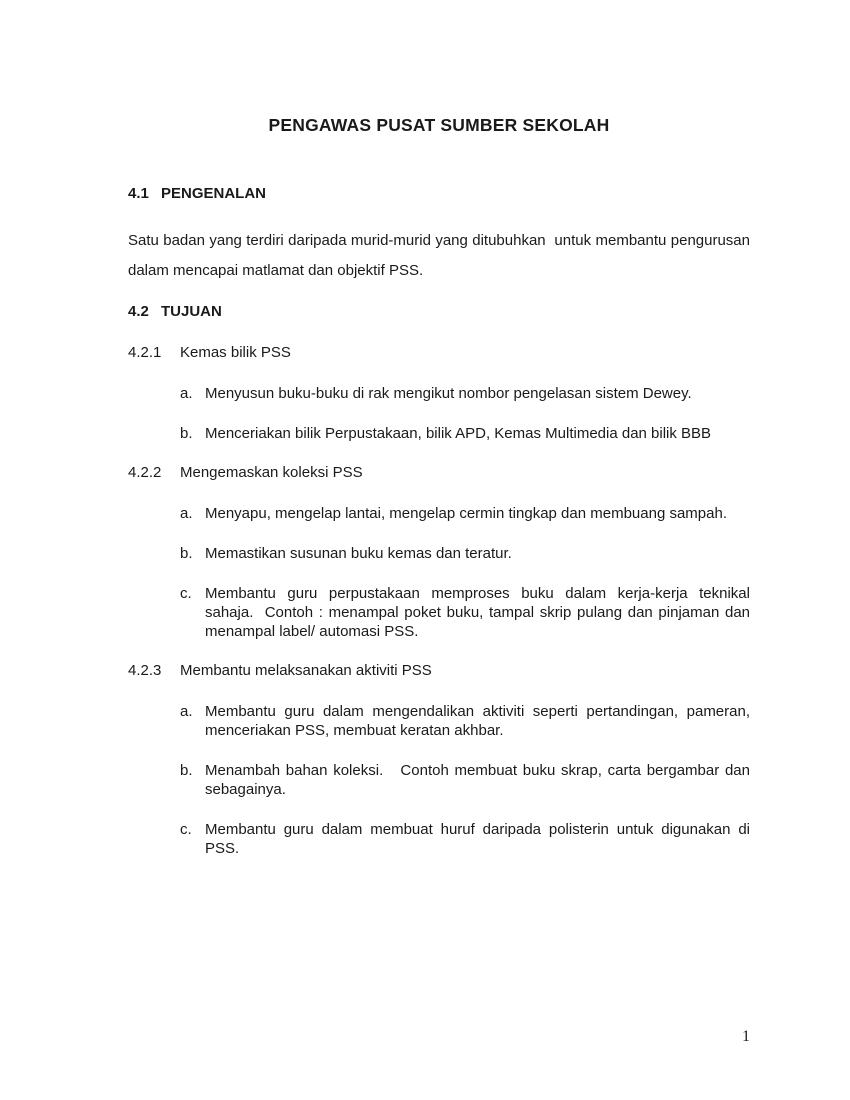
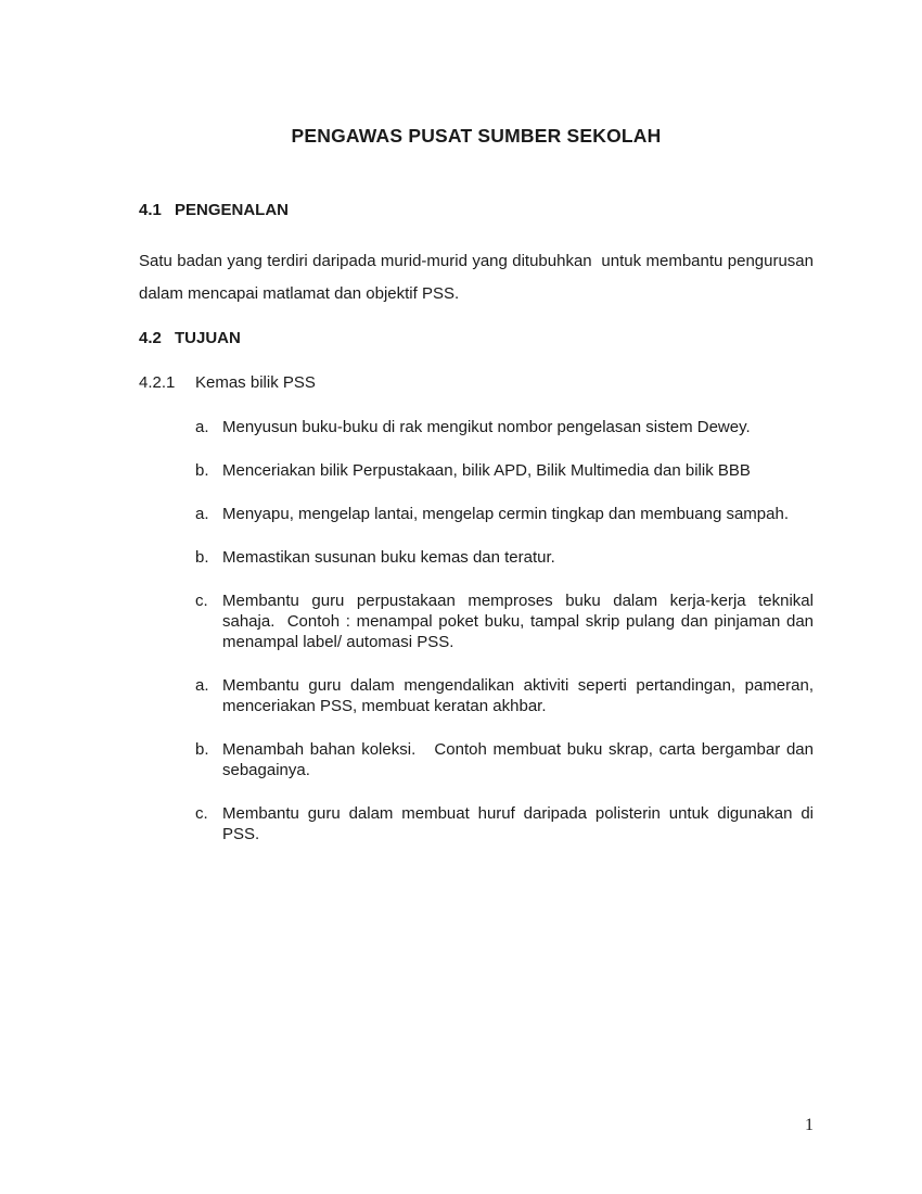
  PENGAWAS PUSAT SUMBER SEKOLAH
  4.1
  PENGENALAN
  Satu badan yang terdiri daripada murid-murid yang ditubuhkan untuk membantu pengurusan dalam mencapai matlamat dan objektif PSS.
  4.2
  TUJUAN
  4.2.1
  Kemas bilik PSS
  a.
  Menyusun buku-buku di rak mengikut nombor pengelasan sistem Dewey.
  b.
- Menceriakan bilik Perpustakaan, bilik APD, Kemas Multimedia dan bilik BBB
+ Menceriakan bilik Perpustakaan, bilik APD, Bilik Multimedia dan bilik BBB
- 4.2.2
- Mengemaskan koleksi PSS
  a.
  Menyapu, mengelap lantai, mengelap cermin tingkap dan membuang sampah.
  b.
  Memastikan susunan buku kemas dan teratur.
  c.
  Membantu guru perpustakaan memproses buku dalam kerja-kerja teknikal sahaja. Contoh : menampal poket buku, tampal skrip pulang dan pinjaman dan menampal label/ automasi PSS.
- 4.2.3
- Membantu melaksanakan aktiviti PSS
  a.
  Membantu guru dalam mengendalikan aktiviti seperti pertandingan, pameran, menceriakan PSS, membuat keratan akhbar.
  b.
  Menambah bahan koleksi. Contoh membuat buku skrap, carta bergambar dan sebagainya.
  c.
  Membantu guru dalam membuat huruf daripada polisterin untuk digunakan di PSS.
  1
